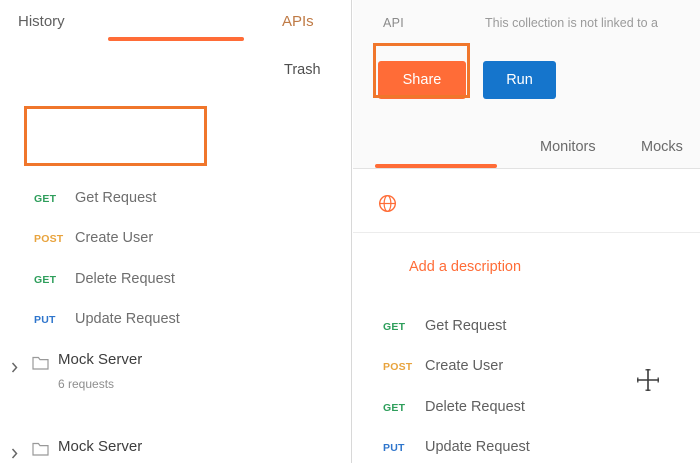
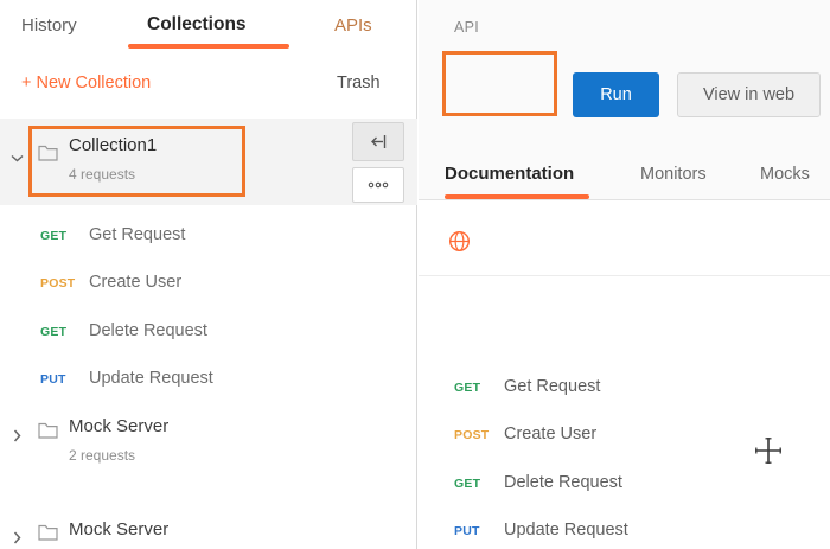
  History
+ Collections
  APIs
+ + New Collection
  Trash
+ Collection1
+ 4 requests
  GET
  Get Request
  POST
  Create User
  GET
  Delete Request
  PUT
  Update Request
  Mock Server
- 6 requests
+ 2 requests
  Mock Server
  API
- This collection is not linked to a
- Share
  Run
+ View in web
+ Documentation
  Monitors
  Mocks
- Add a description
  GET
  Get Request
  POST
  Create User
  GET
  Delete Request
  PUT
  Update Request
